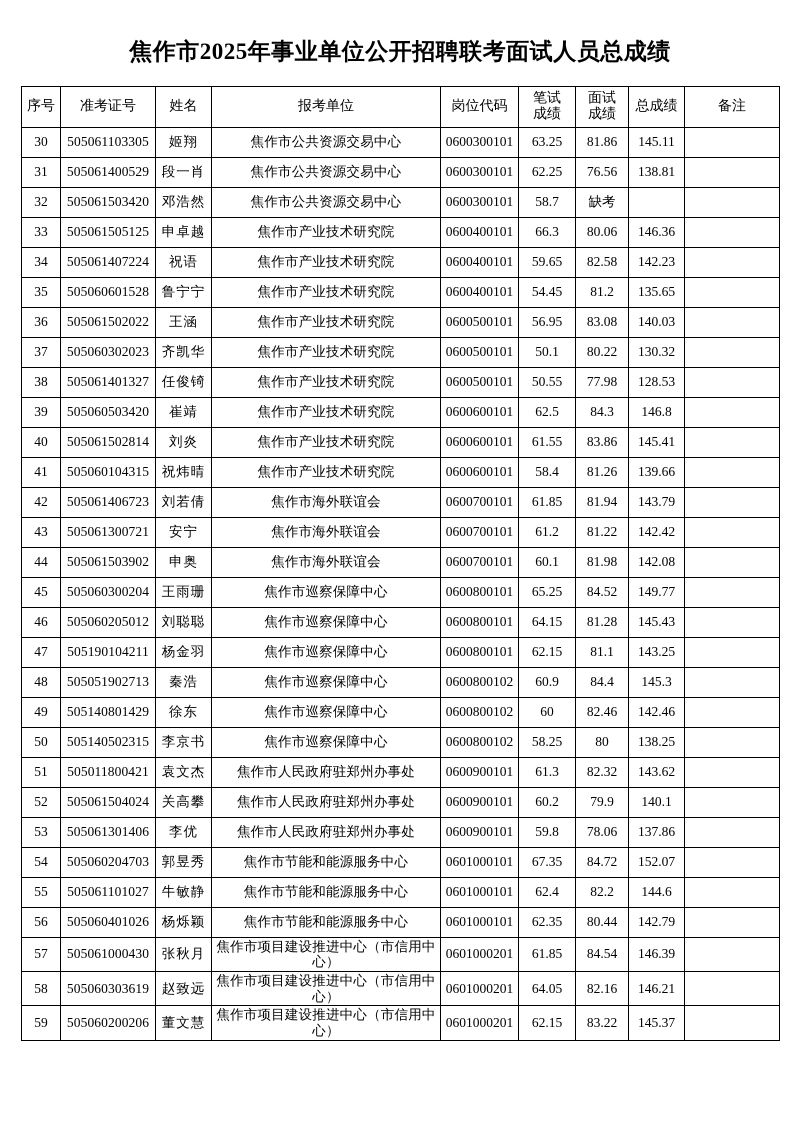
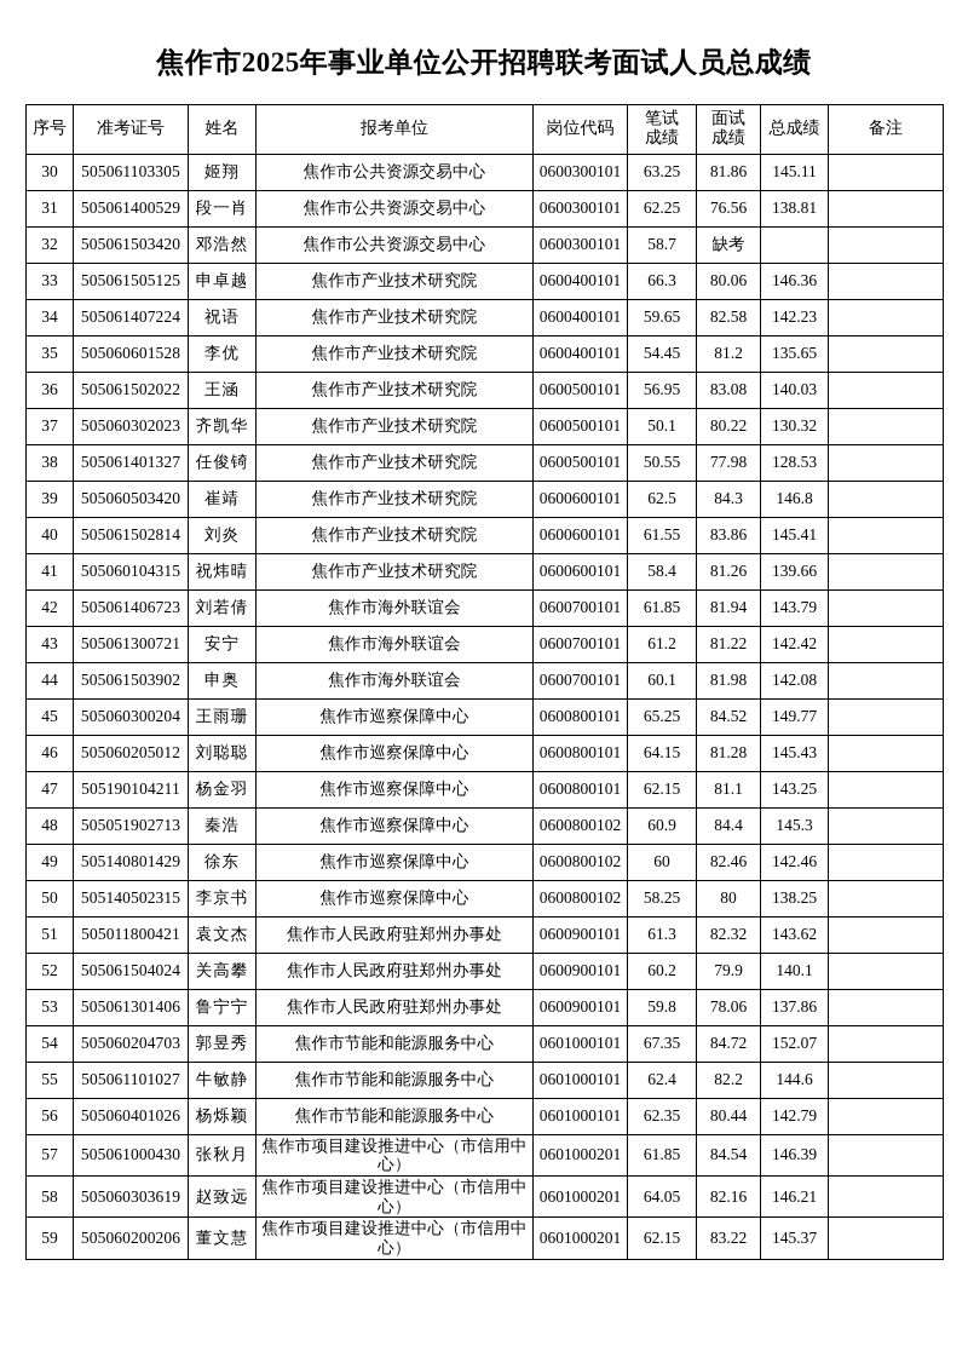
  焦作市2025年事业单位公开招聘联考面试人员总成绩
  序号	准考证号	姓名	报考单位	岗位代码	笔试成绩	面试成绩	总成绩	备注
  30	505061103305	姬翔	焦作市公共资源交易中心	0600300101	63.25	81.86	145.11
  31	505061400529	段一肖	焦作市公共资源交易中心	0600300101	62.25	76.56	138.81
  32	505061503420	邓浩然	焦作市公共资源交易中心	0600300101	58.7	缺考
  33	505061505125	申卓越	焦作市产业技术研究院	0600400101	66.3	80.06	146.36
  34	505061407224	祝语	焦作市产业技术研究院	0600400101	59.65	82.58	142.23
- 35	505060601528	鲁宁宁	焦作市产业技术研究院	0600400101	54.45	81.2	135.65
+ 35	505060601528	李优	焦作市产业技术研究院	0600400101	54.45	81.2	135.65
  36	505061502022	王涵	焦作市产业技术研究院	0600500101	56.95	83.08	140.03
  37	505060302023	齐凯华	焦作市产业技术研究院	0600500101	50.1	80.22	130.32
  38	505061401327	任俊锜	焦作市产业技术研究院	0600500101	50.55	77.98	128.53
  39	505060503420	崔靖	焦作市产业技术研究院	0600600101	62.5	84.3	146.8
  40	505061502814	刘炎	焦作市产业技术研究院	0600600101	61.55	83.86	145.41
  41	505060104315	祝炜晴	焦作市产业技术研究院	0600600101	58.4	81.26	139.66
  42	505061406723	刘若倩	焦作市海外联谊会	0600700101	61.85	81.94	143.79
  43	505061300721	安宁	焦作市海外联谊会	0600700101	61.2	81.22	142.42
  44	505061503902	申奥	焦作市海外联谊会	0600700101	60.1	81.98	142.08
  45	505060300204	王雨珊	焦作市巡察保障中心	0600800101	65.25	84.52	149.77
  46	505060205012	刘聪聪	焦作市巡察保障中心	0600800101	64.15	81.28	145.43
  47	505190104211	杨金羽	焦作市巡察保障中心	0600800101	62.15	81.1	143.25
  48	505051902713	秦浩	焦作市巡察保障中心	0600800102	60.9	84.4	145.3
  49	505140801429	徐东	焦作市巡察保障中心	0600800102	60	82.46	142.46
  50	505140502315	李京书	焦作市巡察保障中心	0600800102	58.25	80	138.25
  51	505011800421	袁文杰	焦作市人民政府驻郑州办事处	0600900101	61.3	82.32	143.62
  52	505061504024	关高攀	焦作市人民政府驻郑州办事处	0600900101	60.2	79.9	140.1
- 53	505061301406	李优	焦作市人民政府驻郑州办事处	0600900101	59.8	78.06	137.86
+ 53	505061301406	鲁宁宁	焦作市人民政府驻郑州办事处	0600900101	59.8	78.06	137.86
  54	505060204703	郭昱秀	焦作市节能和能源服务中心	0601000101	67.35	84.72	152.07
  55	505061101027	牛敏静	焦作市节能和能源服务中心	0601000101	62.4	82.2	144.6
  56	505060401026	杨烁颖	焦作市节能和能源服务中心	0601000101	62.35	80.44	142.79
  57	505061000430	张秋月	焦作市项目建设推进中心（市信用中心）	0601000201	61.85	84.54	146.39
  58	505060303619	赵致远	焦作市项目建设推进中心（市信用中心）	0601000201	64.05	82.16	146.21
  59	505060200206	董文慧	焦作市项目建设推进中心（市信用中心）	0601000201	62.15	83.22	145.37
